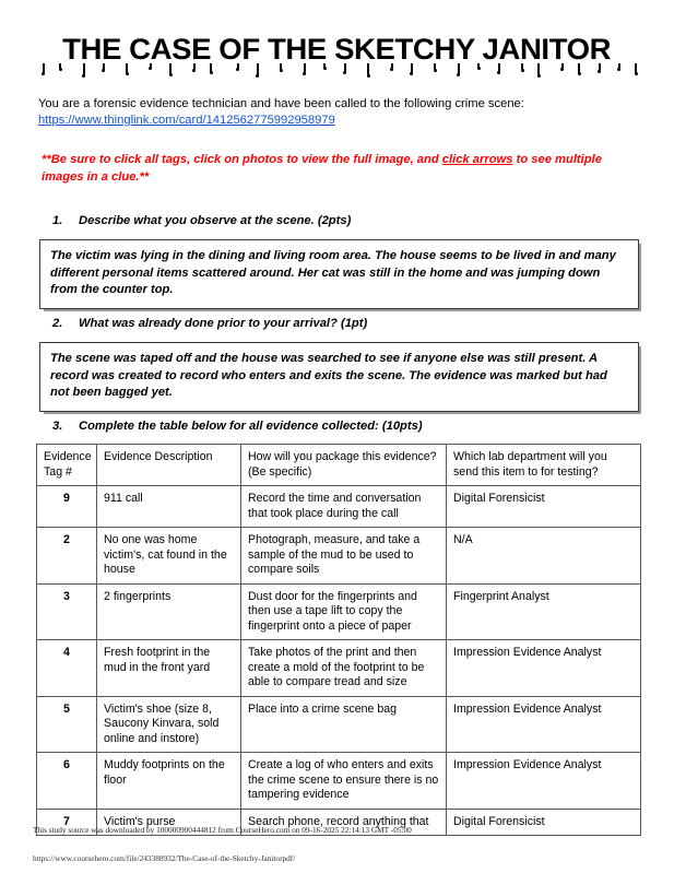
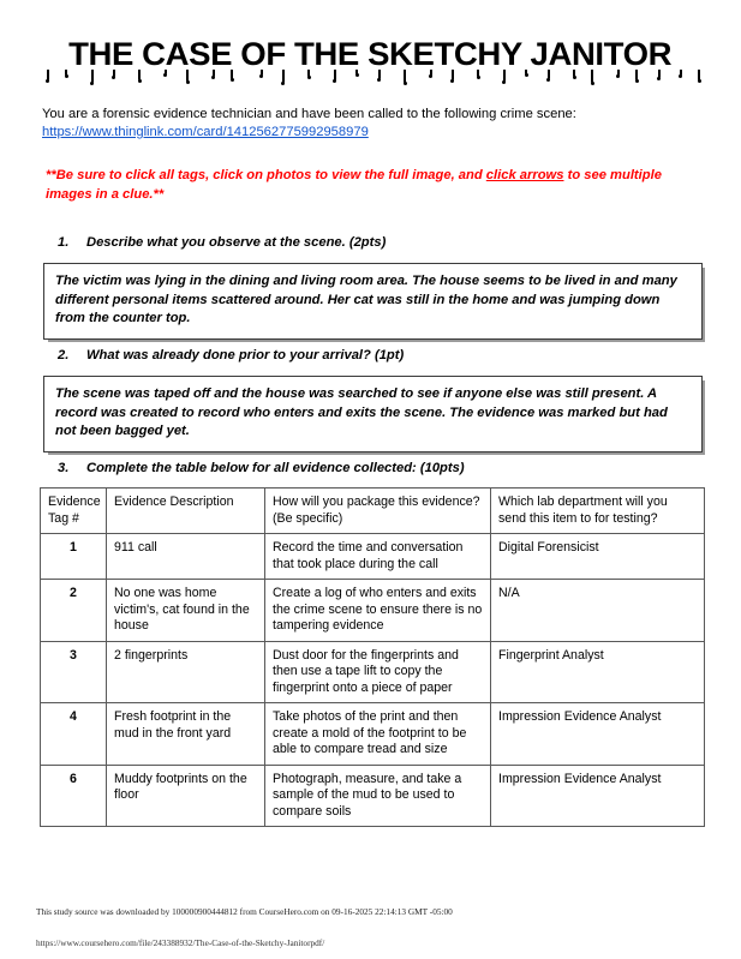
  THE CASE OF THE SKETCHY JANITOR
  You are a forensic evidence technician and have been called to the following crime scene:
  https://www.thinglink.com/card/1412562775992958979
  **Be sure to click all tags, click on photos to view the full image, and click arrows to see multiple images in a clue.**
  1. Describe what you observe at the scene. (2pts)
  The victim was lying in the dining and living room area. The house seems to be lived in and many different personal items scattered around. Her cat was still in the home and was jumping down from the counter top.
  2. What was already done prior to your arrival? (1pt)
  The scene was taped off and the house was searched to see if anyone else was still present. A record was created to record who enters and exits the scene. The evidence was marked but had not been bagged yet.
  3. Complete the table below for all evidence collected: (10pts)
  Evidence Tag #	Evidence Description	How will you package this evidence? (Be specific)	Which lab department will you send this item to for testing?
- 9	911 call	Record the time and conversation that took place during the call	Digital Forensicist
+ 1	911 call	Record the time and conversation that took place during the call	Digital Forensicist
- 2	No one was home victim's, cat found in the house	Photograph, measure, and take a sample of the mud to be used to compare soils	N/A
+ 2	No one was home victim's, cat found in the house	Create a log of who enters and exits the crime scene to ensure there is no tampering evidence	N/A
  3	2 fingerprints	Dust door for the fingerprints and then use a tape lift to copy the fingerprint onto a piece of paper	Fingerprint Analyst
  4	Fresh footprint in the mud in the front yard	Take photos of the print and then create a mold of the footprint to be able to compare tread and size	Impression Evidence Analyst
- 5	Victim's shoe (size 8, Saucony Kinvara, sold online and instore)	Place into a crime scene bag	Impression Evidence Analyst
- 6	Muddy footprints on the floor	Create a log of who enters and exits the crime scene to ensure there is no tampering evidence	Impression Evidence Analyst
+ 6	Muddy footprints on the floor	Photograph, measure, and take a sample of the mud to be used to compare soils	Impression Evidence Analyst
- 7	Victim's purse	Search phone, record anything that	Digital Forensicist
  This study source was downloaded by 100000900444812 from CourseHero.com on 09-16-2025 22:14:13 GMT -05:00
  https://www.coursehero.com/file/243388932/The-Case-of-the-Sketchy-Janitorpdf/
